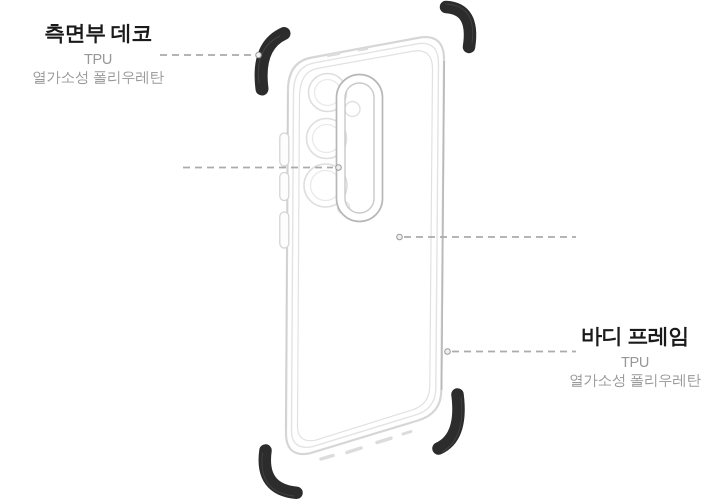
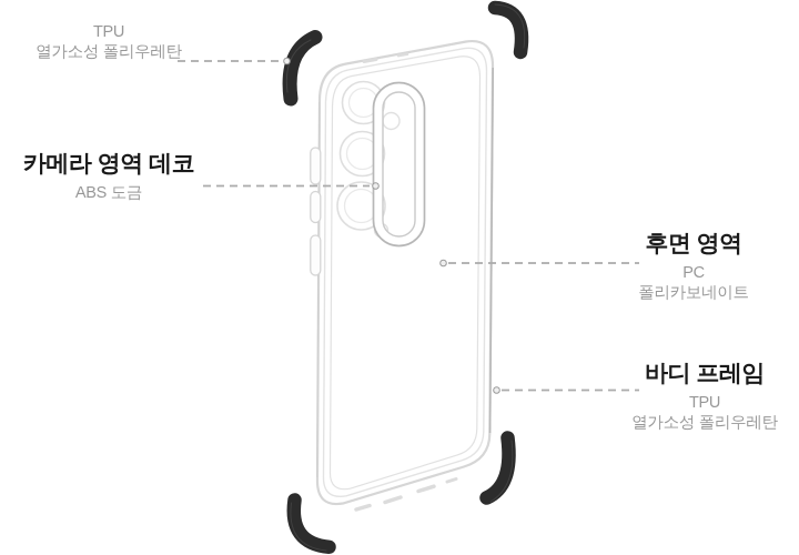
- 측면부 데코
  TPU
  열가소성 폴리우레탄
+ 카메라 영역 데코
+ ABS 도금
+ 후면 영역
+ PC
+ 폴리카보네이트
  바디 프레임
  TPU
  열가소성 폴리우레탄
